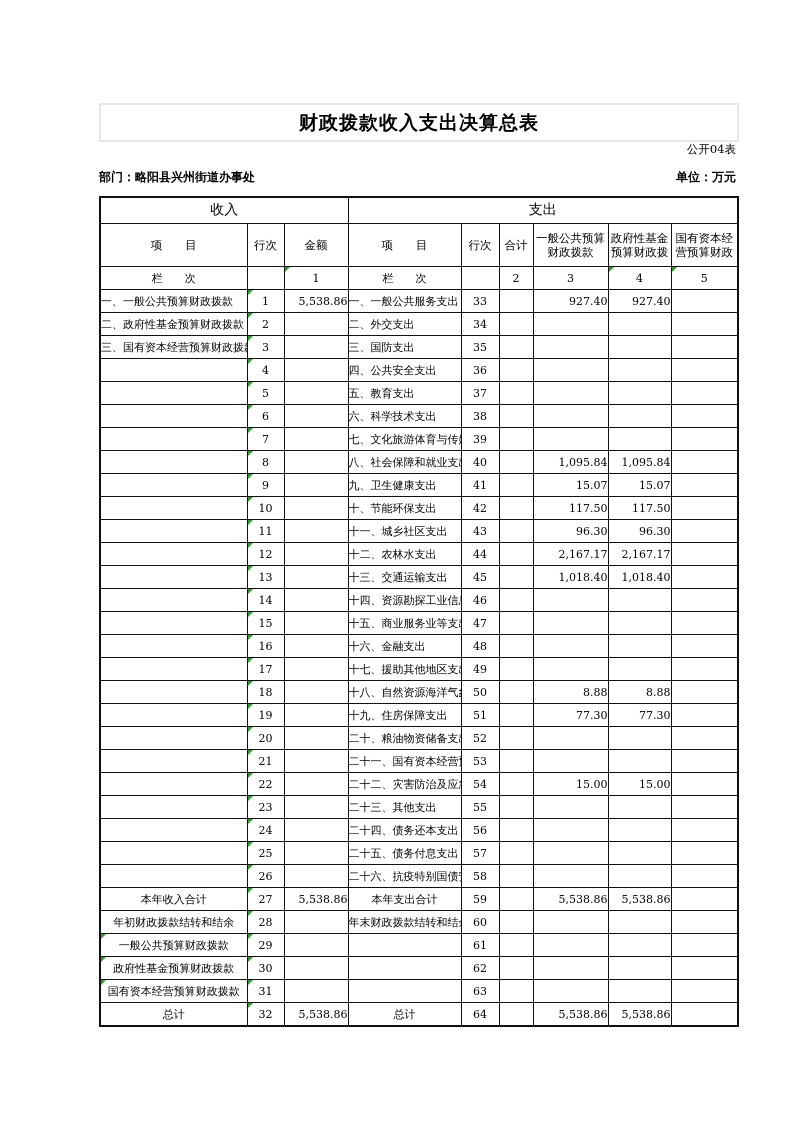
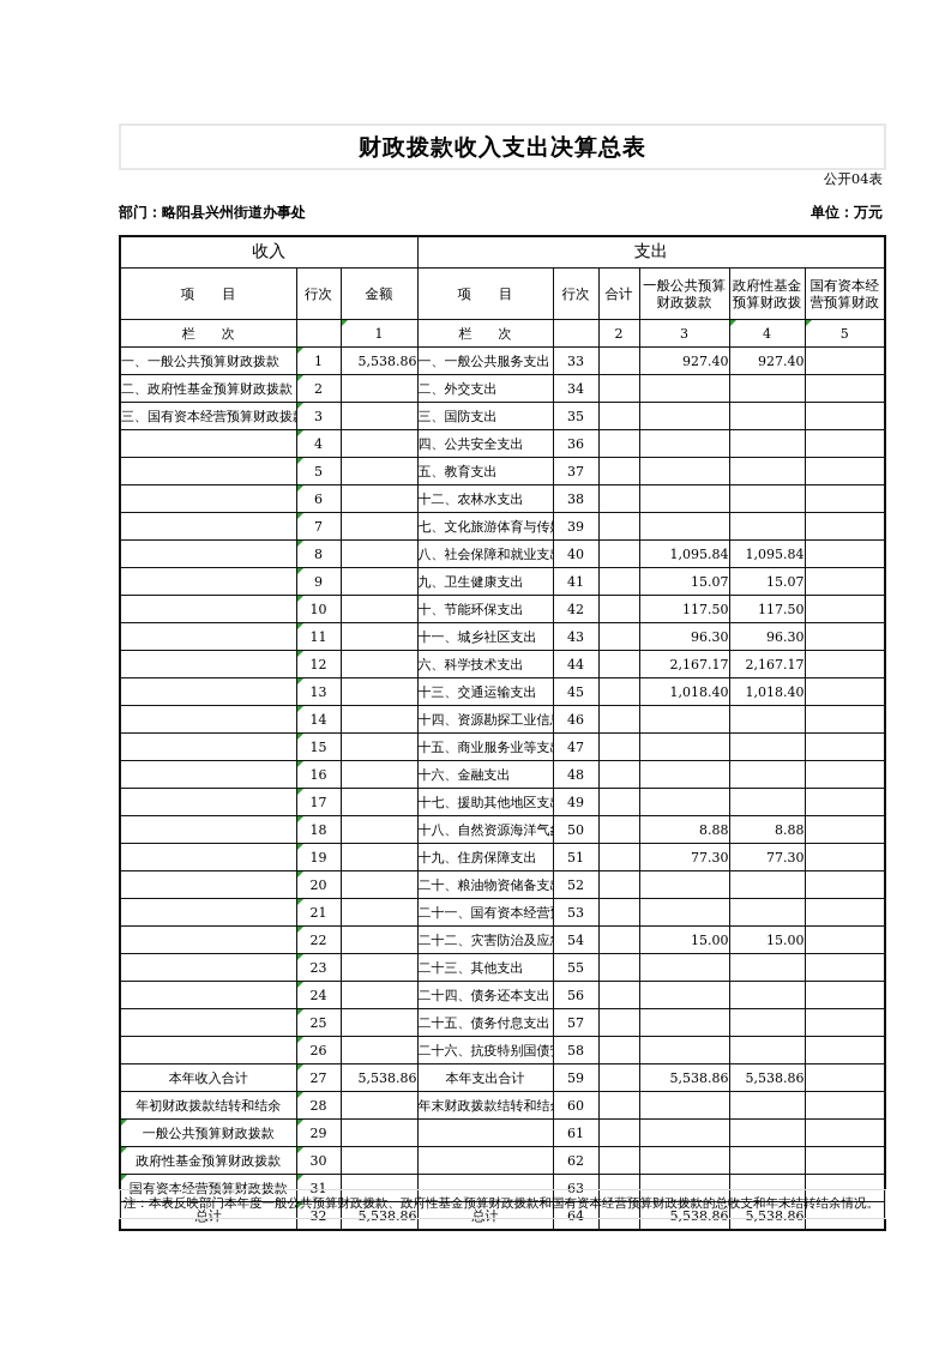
  财政拨款收入支出决算总表
  公开04表
  单位：万元
  部门：略阳县兴州街道办事处
  收入	支出
  项 目	行次	金额	项 目	行次	合计	一般公共预算财政拨款	政府性基金预算财政拨	国有资本经营预算财政
  栏 次		1	栏 次		2	3	4	5
  一、一般公共预算财政拨款	1	5,538.86	一、一般公共服务支出	33		927.40	927.40
  二、政府性基金预算财政拨款	2		二、外交支出	34
  三、国有资本经营预算财政拨	3		三、国防支出	35
  	4		四、公共安全支出	36
  	5		五、教育支出	37
- 	6		六、科学技术支出	38
+ 	6		十二、农林水支出	38
  	7		七、文化旅游体育与传	39
  	8		八、社会保障和就业支	40		1,095.84	1,095.84
  	9		九、卫生健康支出	41		15.07	15.07
  	10		十、节能环保支出	42		117.50	117.50
  	11		十一、城乡社区支出	43		96.30	96.30
- 	12		十二、农林水支出	44		2,167.17	2,167.17
+ 	12		六、科学技术支出	44		2,167.17	2,167.17
  	13		十三、交通运输支出	45		1,018.40	1,018.40
  	14		十四、资源勘探工业信	46
  	15		十五、商业服务业等支	47
  	16		十六、金融支出	48
  	17		十七、援助其他地区支	49
  	18		十八、自然资源海洋气	50		8.88	8.88
  	19		十九、住房保障支出	51		77.30	77.30
  	20		二十、粮油物资储备支	52
  	21		二十一、国有资本经营	53
  	22		二十二、灾害防治及应	54		15.00	15.00
  	23		二十三、其他支出	55
  	24		二十四、债务还本支出	56
  	25		二十五、债务付息支出	57
  	26		二十六、抗疫特别国债	58
  本年收入合计	27	5,538.86	本年支出合计	59		5,538.86	5,538.86
  年初财政拨款结转和结余	28		年末财政拨款结转和结	60
  一般公共预算财政拨款	29			61
  政府性基金预算财政拨款	30			62
  国有资本经营预算财政拨款	31			63
  总计	32	5,538.86	总计	64		5,538.86	5,538.86
+ 注：本表反映部门本年度一般公共预算财政拨款、政府性基金预算财政拨款和国有资本经营预算财政拨款的总收支和年末结转结余情况。
